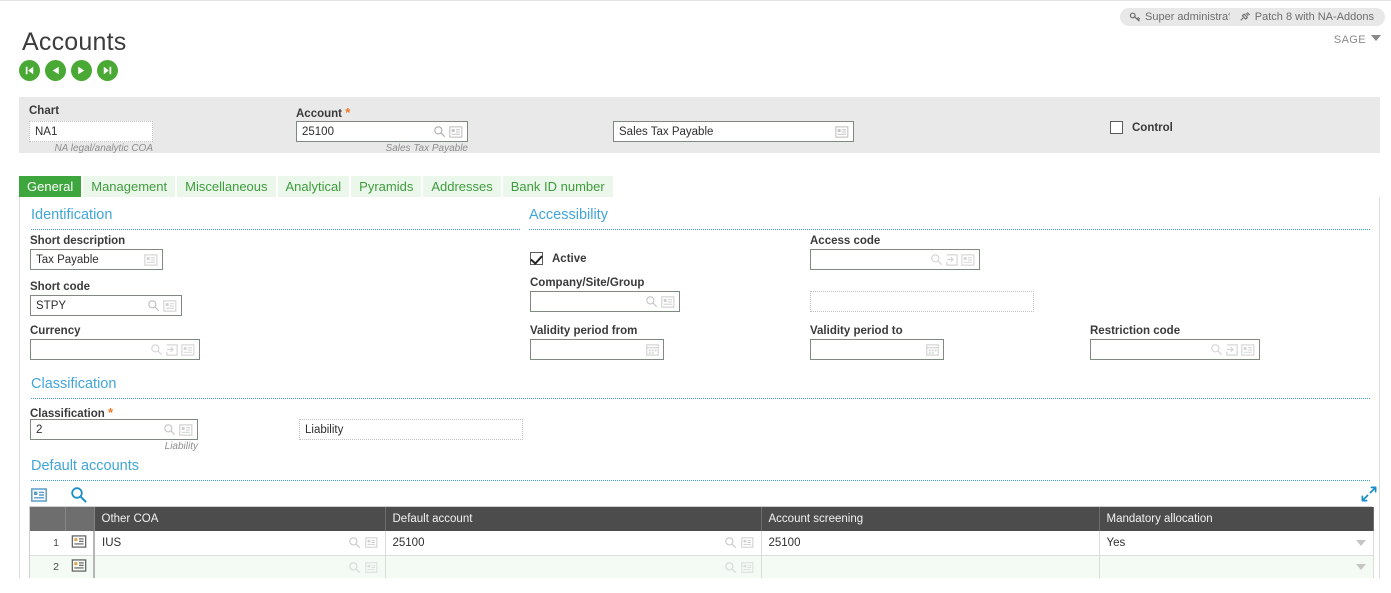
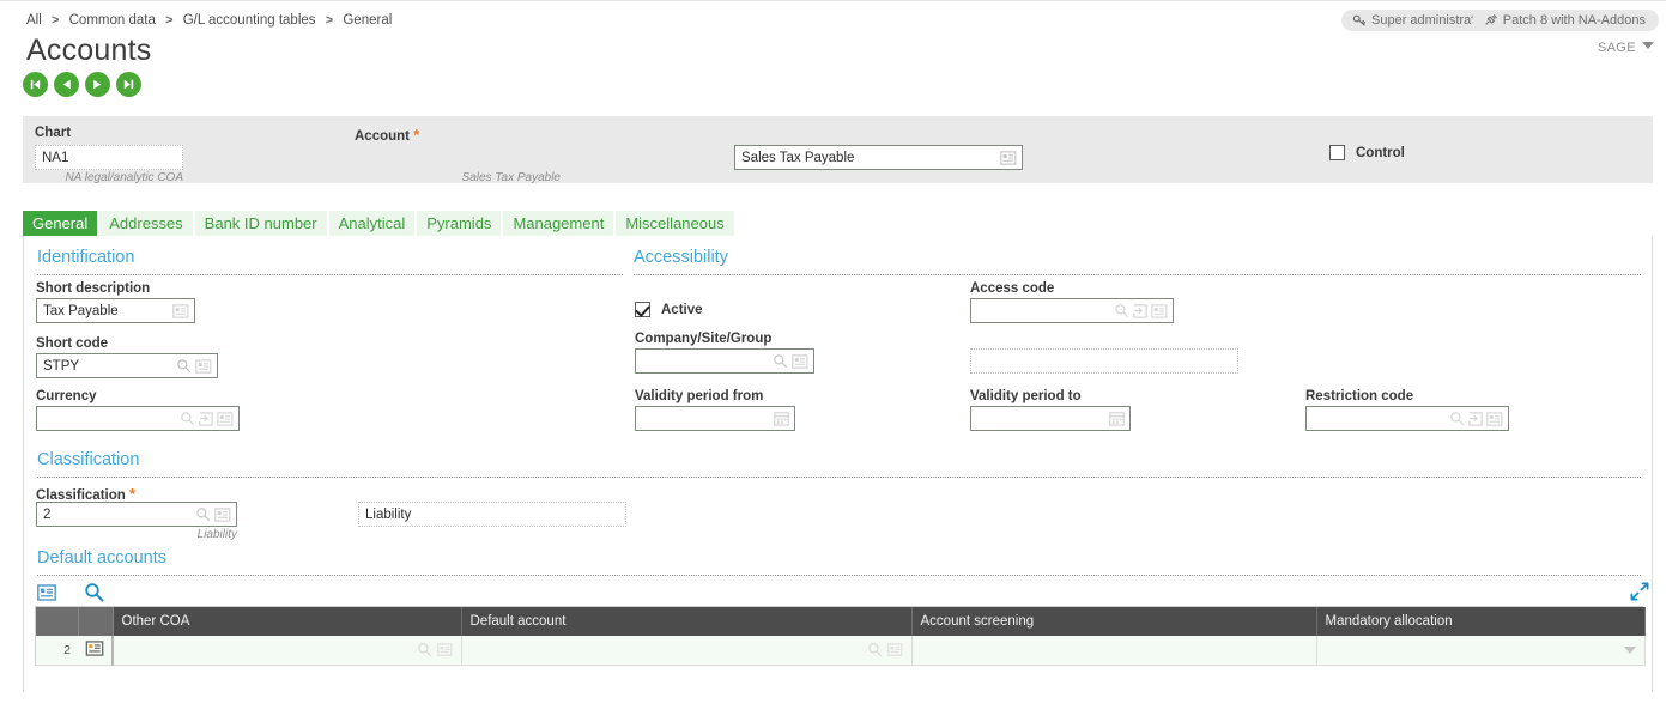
+ All > Common data > G/L accounting tables > General
  Super administra
  Patch 8 with NA-Addons
  SAGE
  Accounts
  Chart
  NA1
  NA legal/analytic COA
  Account *
- 25100
  Sales Tax Payable
  Sales Tax Payable
  Control
  General
- Management
+ Addresses
- Miscellaneous
+ Bank ID number
  Analytical
  Pyramids
- Addresses
+ Management
- Bank ID number
+ Miscellaneous
  Identification
  Short description
  Tax Payable
  Short code
  STPY
  Currency
  Accessibility
  Active
  Company/Site/Group
  Validity period from
  Access code
  Validity period to
  Restriction code
  Classification
  Classification *
  2
  Liability
  Liability
  Default accounts
  		Other COA	Default account	Account screening	Mandatory allocation
- 1		IUS	25100	25100	Yes
  2
